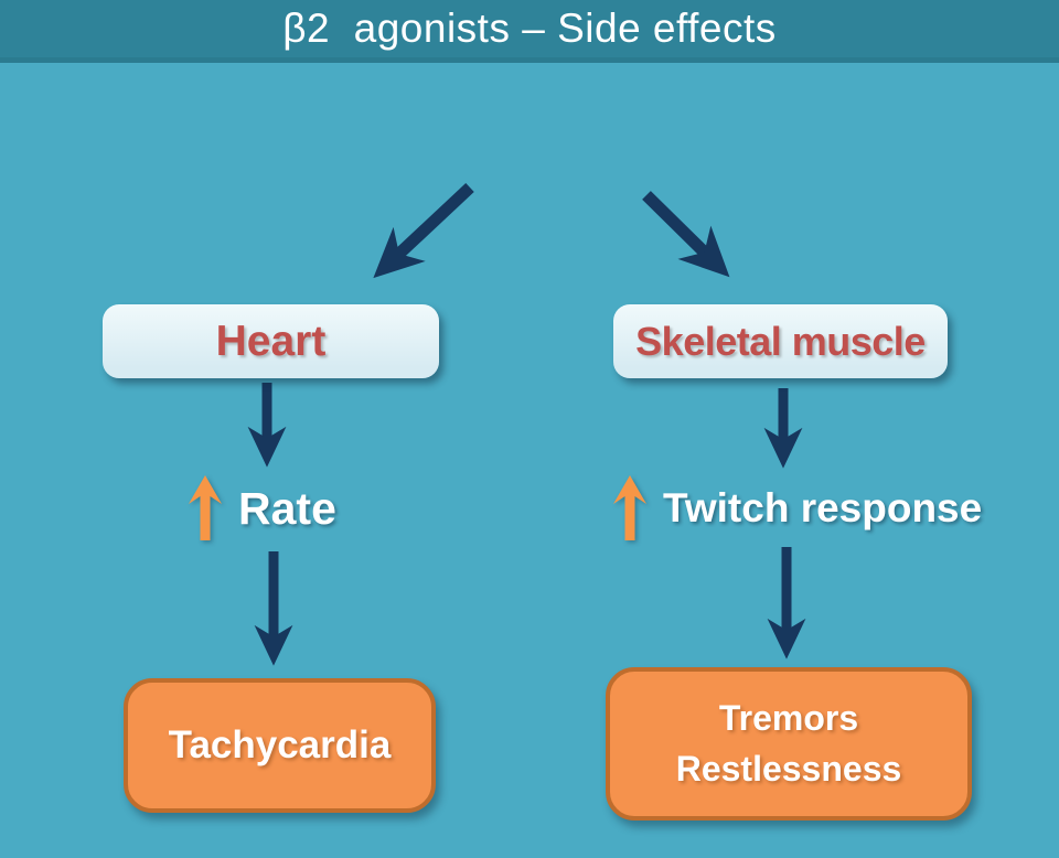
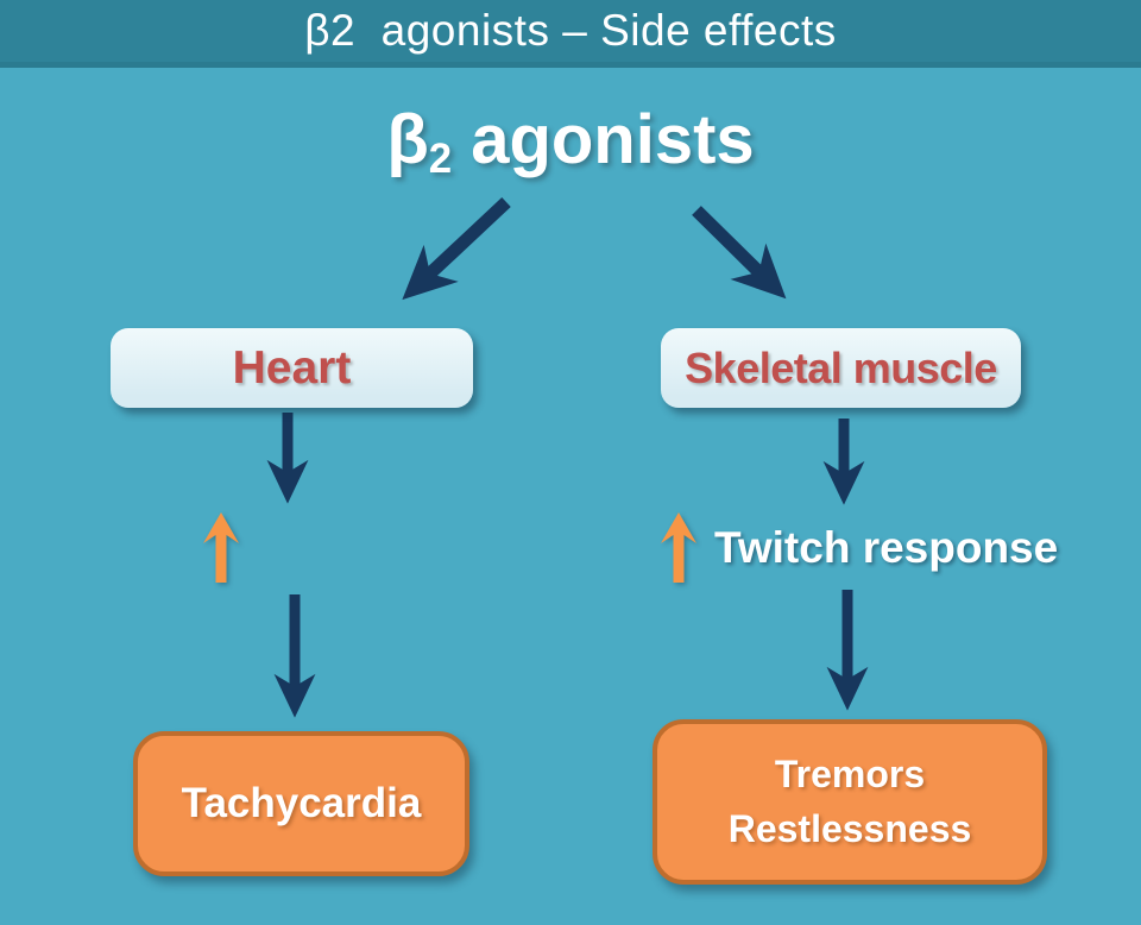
  β2 agonists – Side effects
+ β2 agonists
  Heart
  Skeletal muscle
- Rate
  Twitch response
  Tachycardia
  Tremors
  Restlessness
